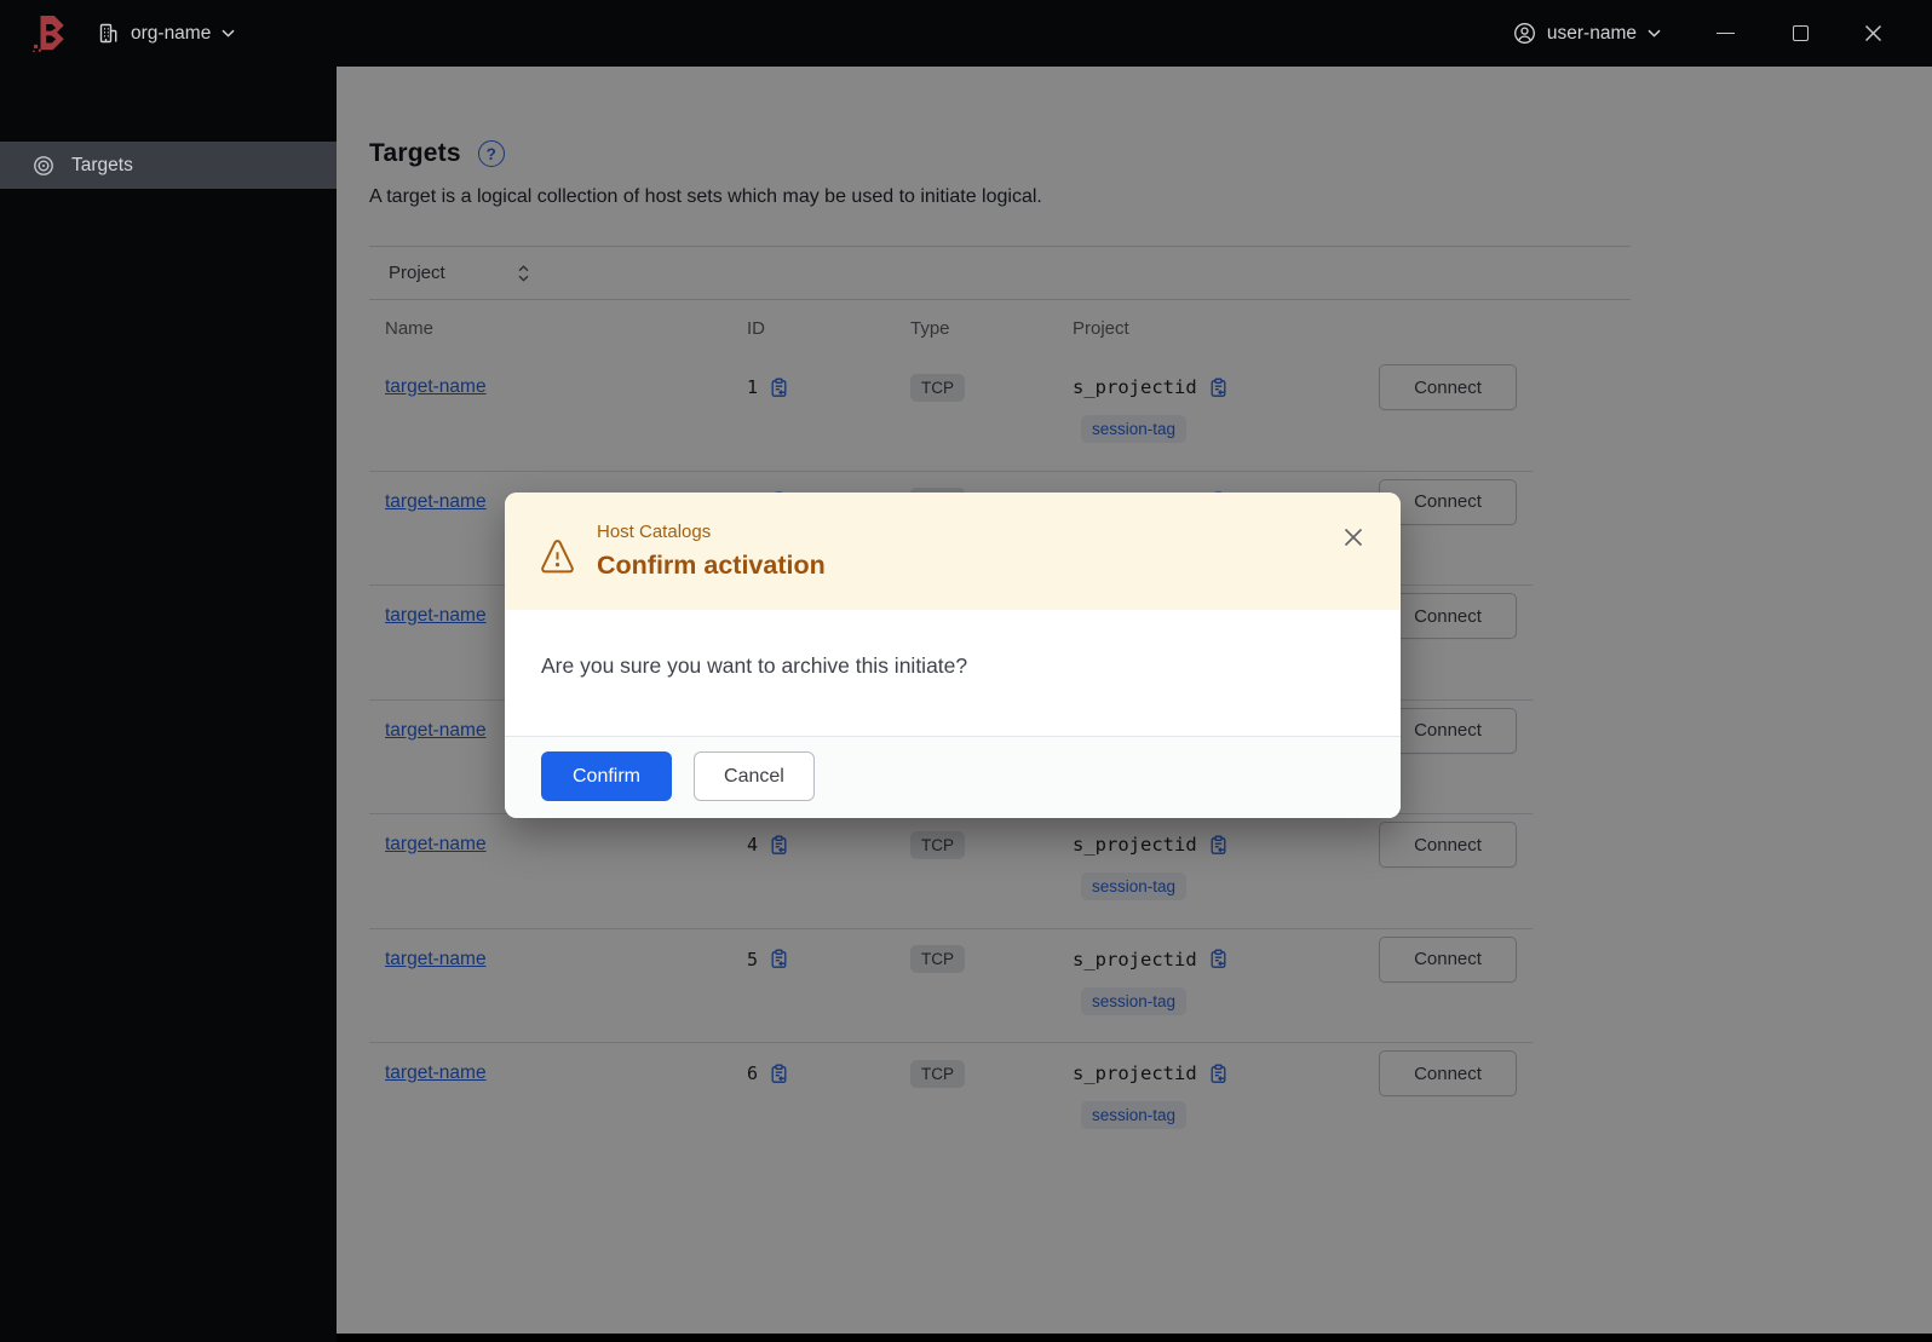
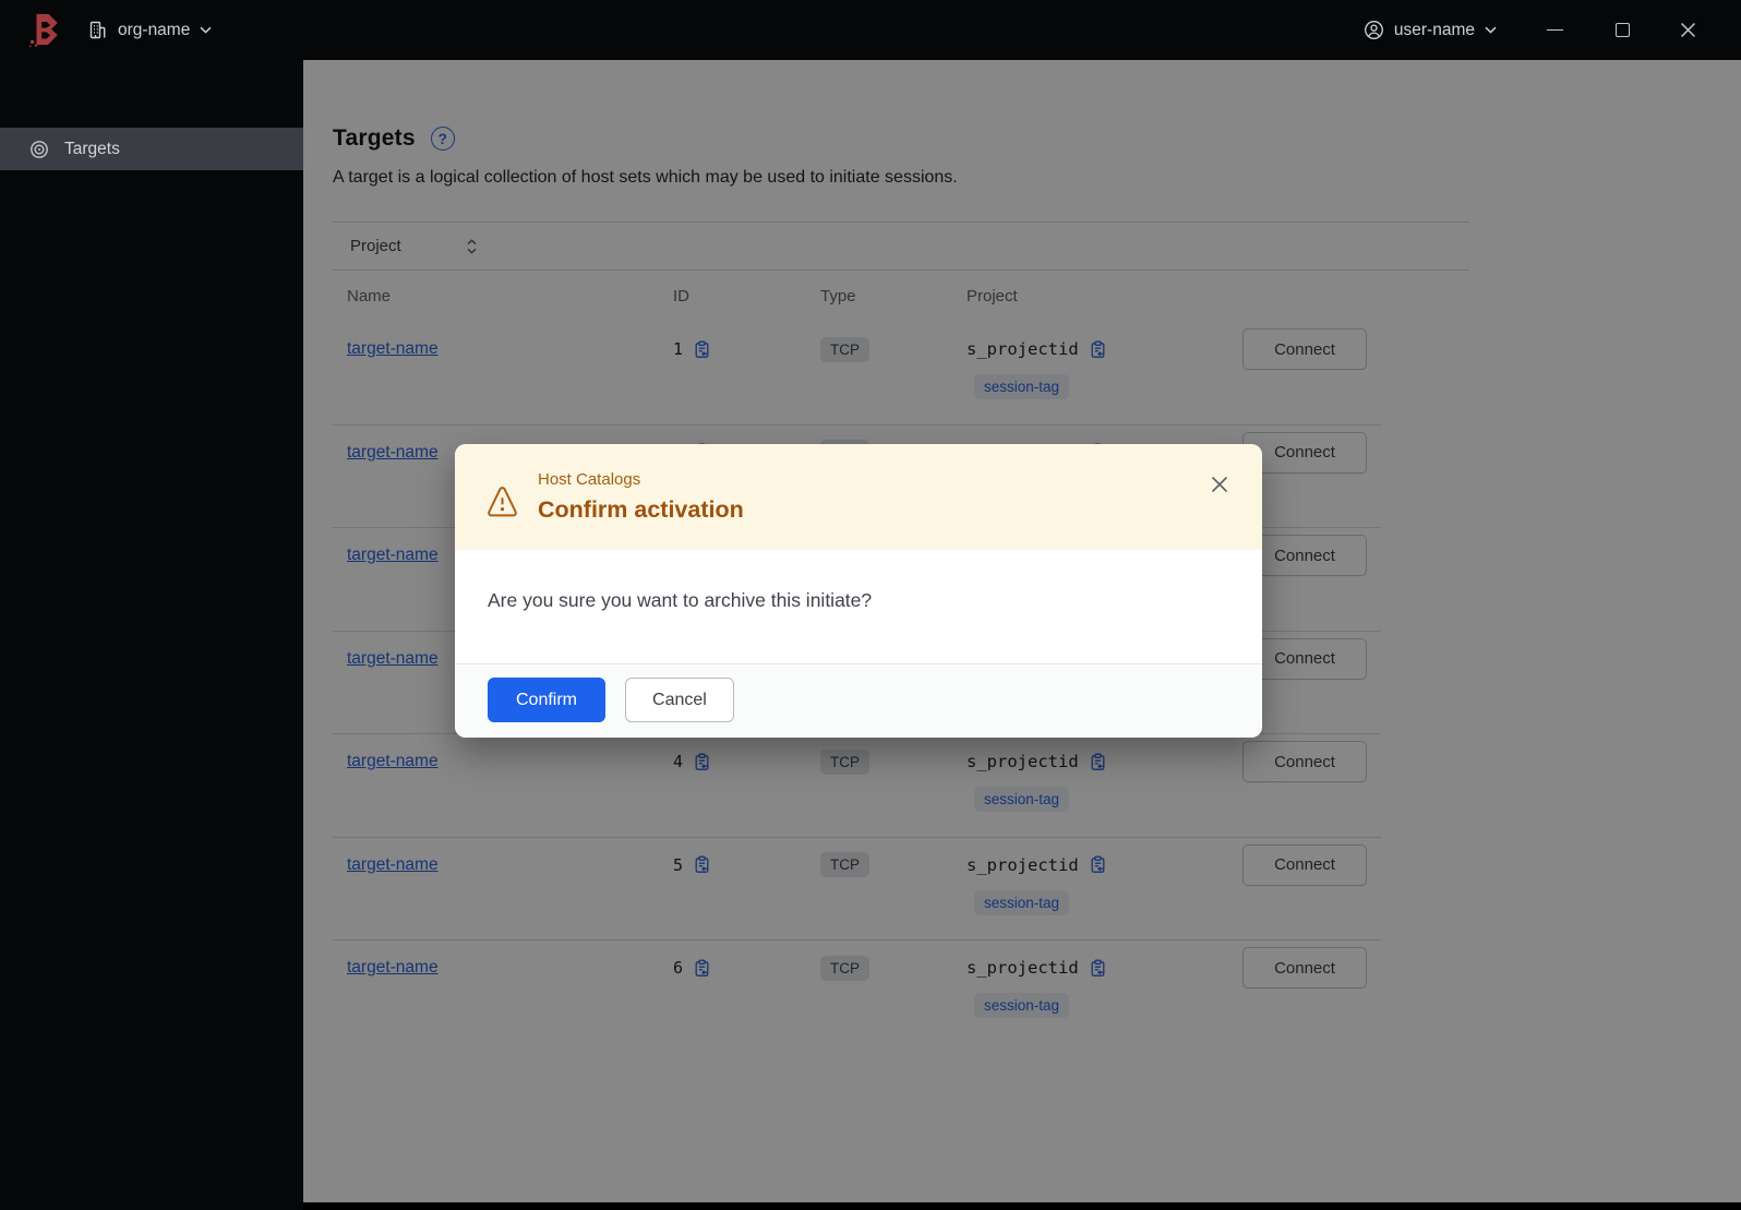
  org-name
  user-name
  Targets
  Targets
  ?
- A target is a logical collection of host sets which may be used to initiate logical.
+ A target is a logical collection of host sets which may be used to initiate sessions.
  Project
  Name
  ID
  Type
  Project
  target-name
  1
  TCP
  s_projectid
  session-tag
  Connect
  target-name
  Connect
  target-name
  Connect
  target-name
  Connect
  target-name
  4
  TCP
  s_projectid
  session-tag
  Connect
  target-name
  5
  TCP
  s_projectid
  session-tag
  Connect
  target-name
  6
  TCP
  s_projectid
  session-tag
  Connect
  Host Catalogs
  Confirm activation
  Are you sure you want to archive this initiate?
  Confirm
  Cancel
